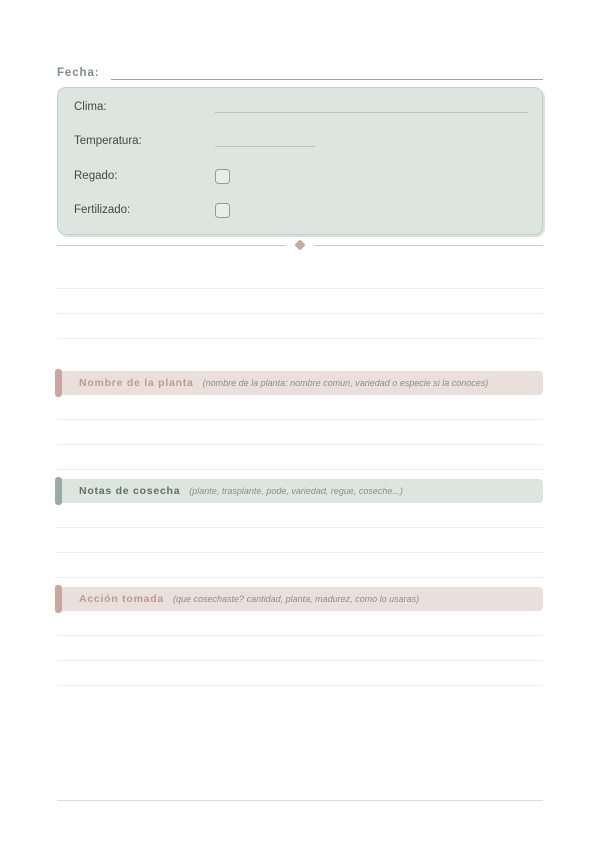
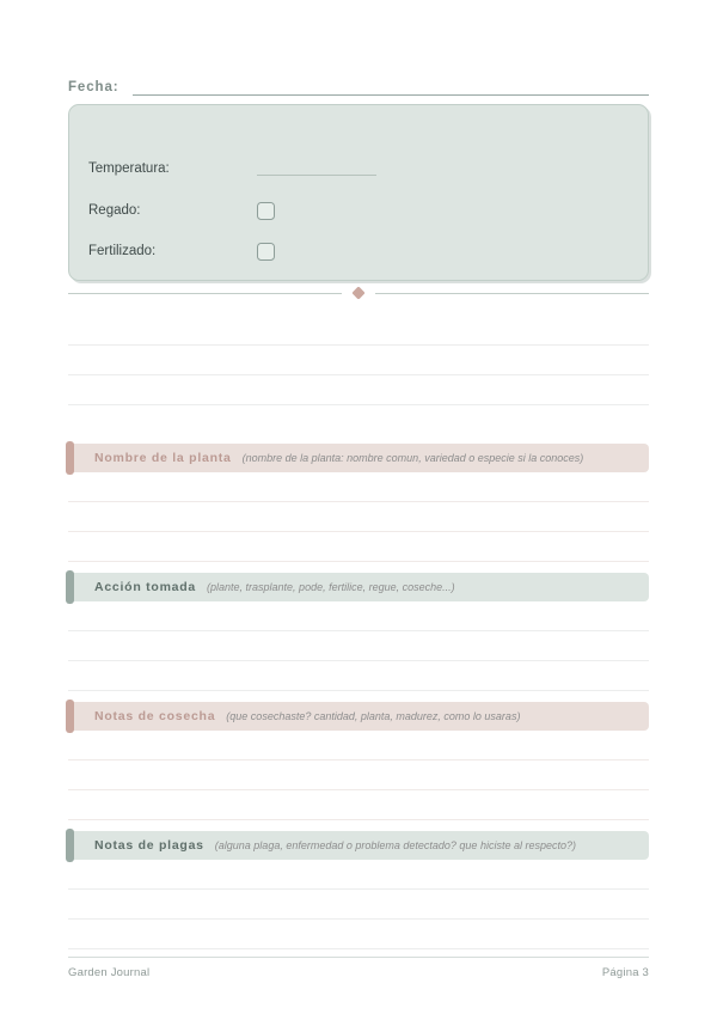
  Fecha:
- Clima:
  Temperatura:
  Regado:
  Fertilizado:
  Nombre de la planta
  (nombre de la planta: nombre comun, variedad o especie si la conoces)
- Notas de cosecha
+ Acción tomada
- (plante, trasplante, pode, variedad, regue, coseche...)
+ (plante, trasplante, pode, fertilice, regue, coseche...)
- Acción tomada
+ Notas de cosecha
  (que cosechaste? cantidad, planta, madurez, como lo usaras)
+ Notas de plagas
+ (alguna plaga, enfermedad o problema detectado? que hiciste al respecto?)
+ Garden Journal
+ Página 3
